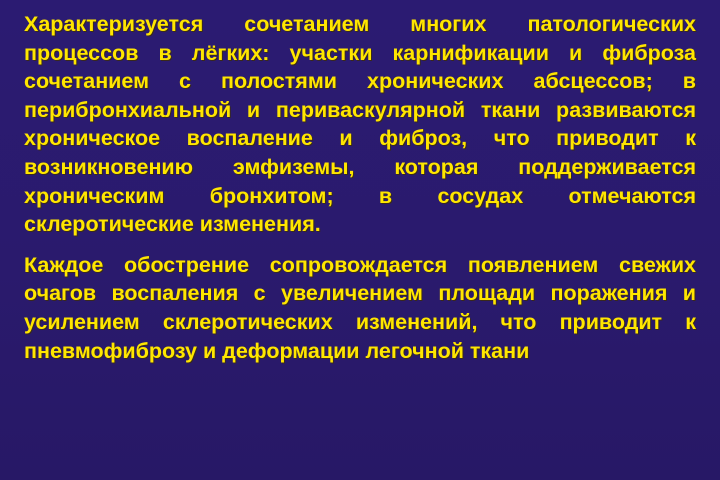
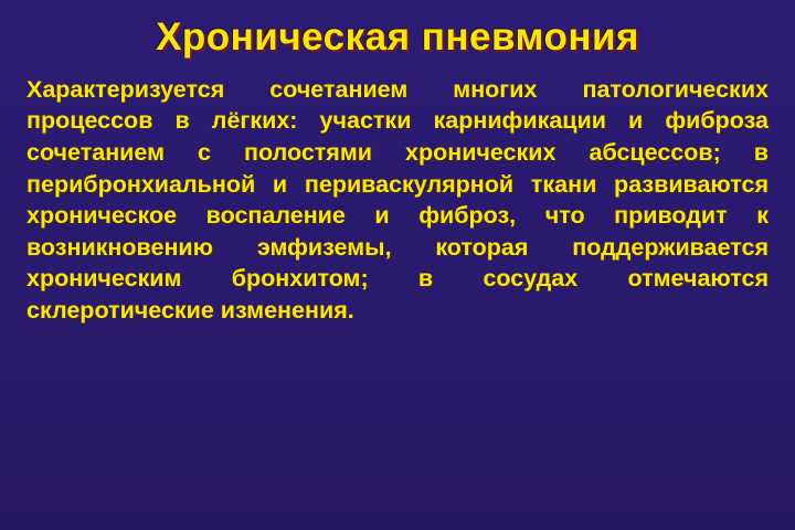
+ Хроническая пневмония
  Характеризуется сочетанием многих патологических процессов в лёгких: участки карнификации и фиброза сочетанием с полостями хронических абсцессов; в перибронхиальной и периваскулярной ткани развиваются хроническое воспаление и фиброз, что приводит к возникновению эмфиземы, которая поддерживается хроническим бронхитом; в сосудах отмечаются склеротические изменения.
- Каждое обострение сопровождается появлением свежих очагов воспаления с увеличением площади поражения и усилением склеротических изменений, что приводит к пневмофиброзу и деформации легочной ткани
